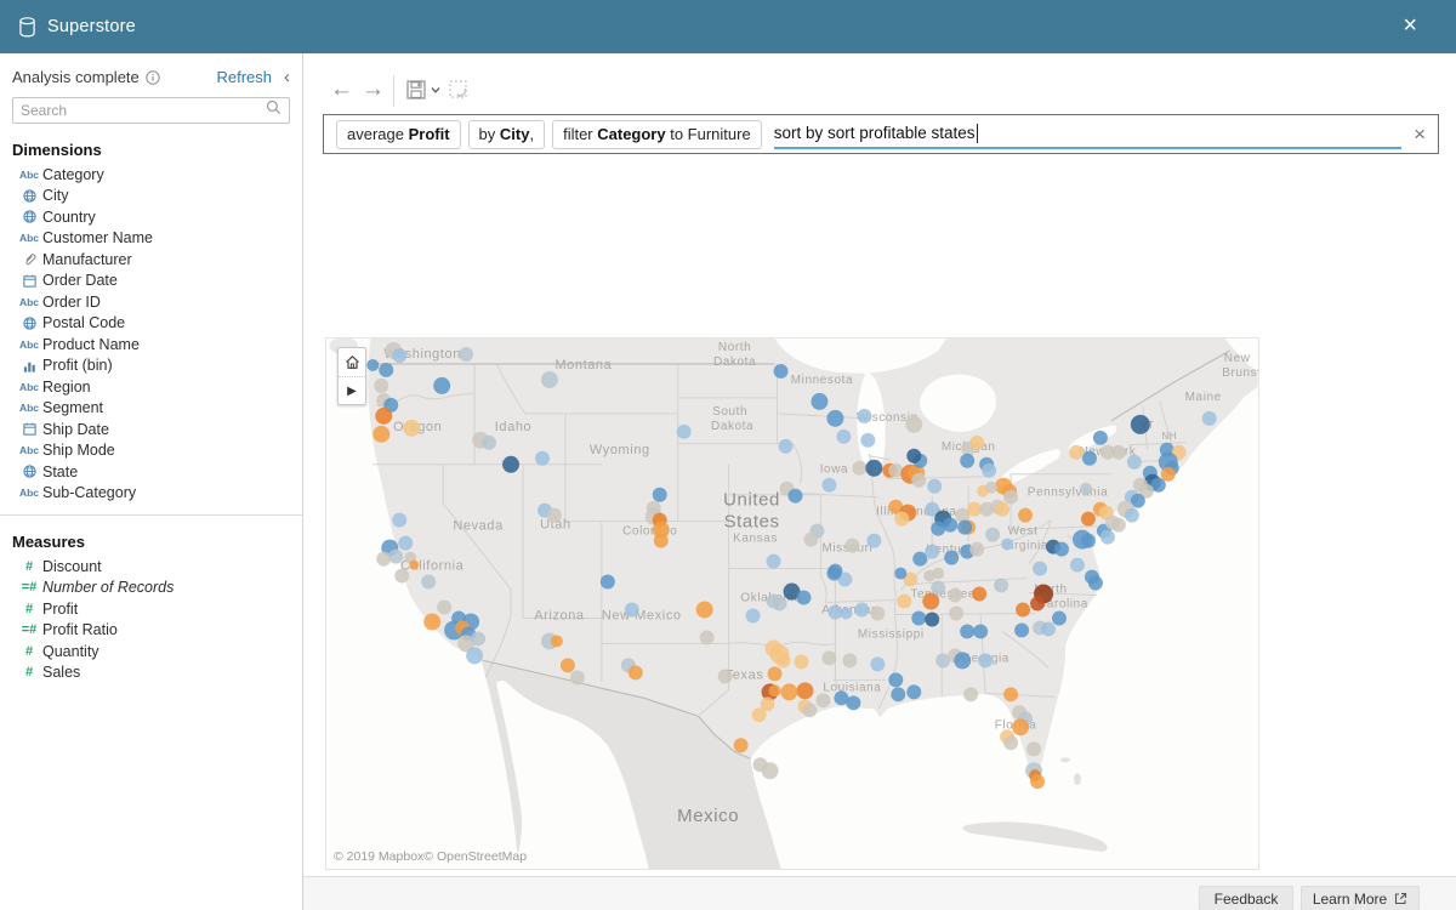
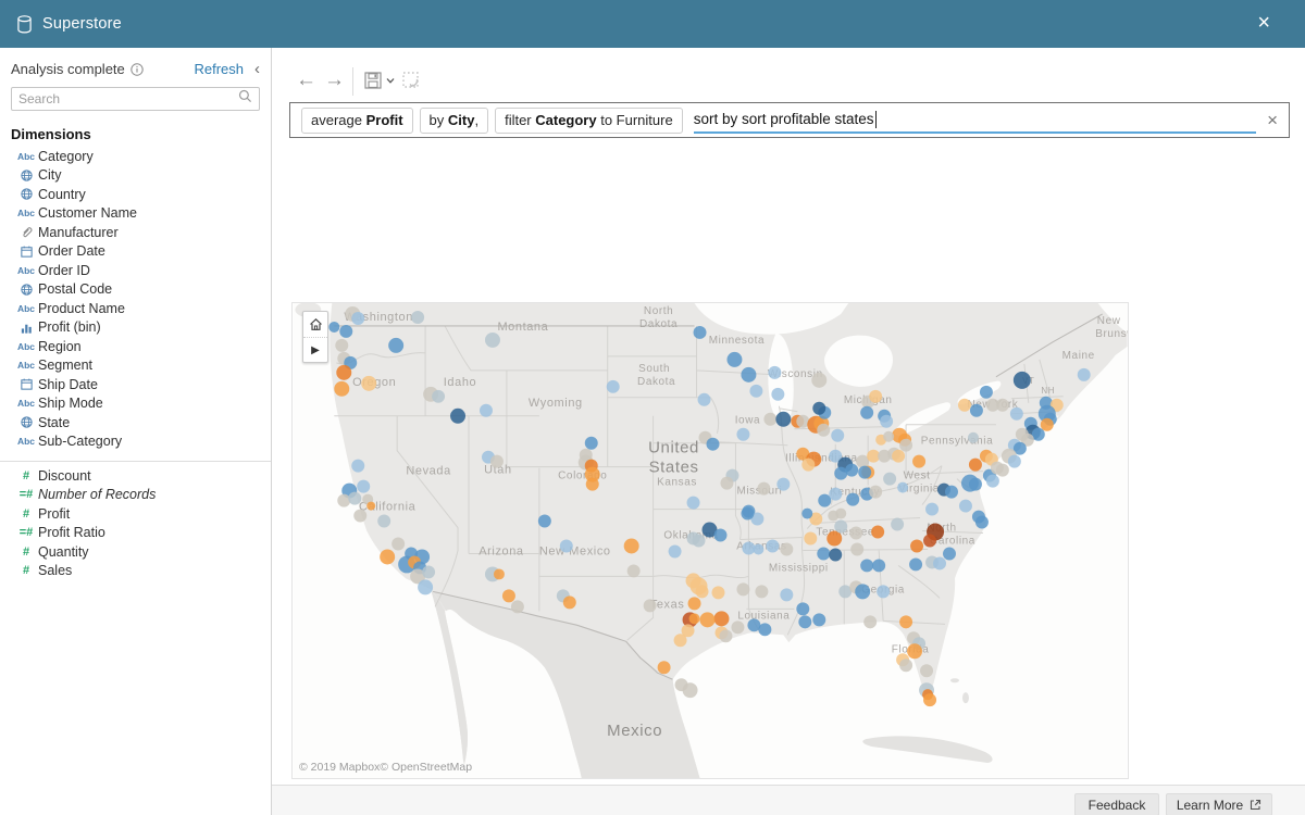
  Superstore
  ×
  Analysis complete
  Refresh
  ‹
  Search
  Dimensions
  Abc
  Category
  City
  Country
  Abc
  Customer Name
  Manufacturer
  Order Date
  Abc
  Order ID
  Postal Code
  Abc
  Product Name
  Profit (bin)
  Abc
  Region
  Abc
  Segment
  Ship Date
  Abc
  Ship Mode
  State
  Abc
  Sub-Category
- Measures
  #
  Discount
  =#
  Number of Records
  #
  Profit
  =#
  Profit Ratio
  #
  Quantity
  #
  Sales
  ←
  →
  average Profit
  by City,
  filter Category to Furniture
  sort by sort profitable states
  ×
  Washington
  Montana
  Oregon
  Idaho
  Wyoming
  North
  Dakota
  South
  Dakota
  Minnesota
  Wisconsin
  Michigan
  Iowa
  United
  States
  Kansas
  Missouri
  Illinois
  Indiana
  Kentucky
  West
  Virginia
  Pennsylvania
  New York
  Maine
  NH
  VT
  New
  Bruns
  Nevada
  Utah
  Colorado
  California
  Arizona
  New Mexico
  Oklahoma
  Arkansas
  Mississippi
  Tennessee
  Georgia
  Texas
  Louisiana
  Florida
  North
  Carolina
  Mexico
  ▶
  © 2019 Mapbox© OpenStreetMap
  Feedback
  Learn More
